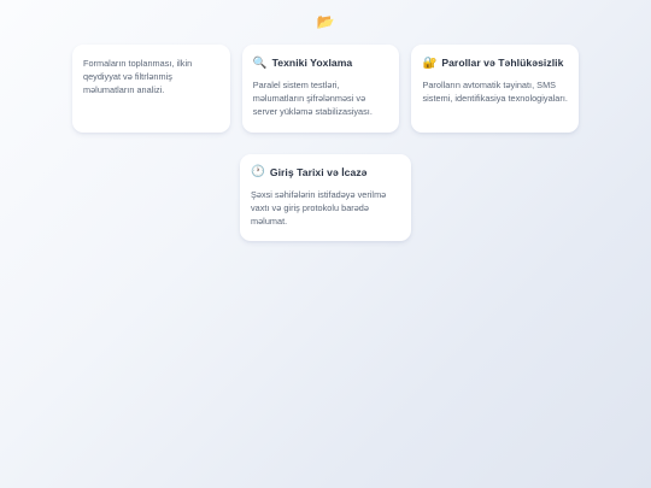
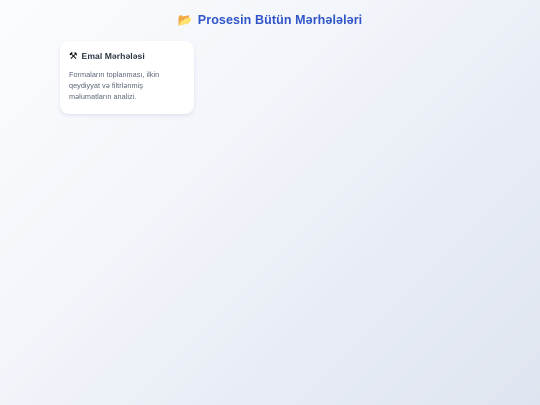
  📂
+ Prosesin Bütün Mərhələləri
+ ⚒
+ Emal Mərhələsi
  Formaların toplanması, ilkin qeydiyyat və filtrlənmiş məlumatların analizi.
- 🔍
- Texniki Yoxlama
- Paralel sistem testləri, məlumatların şifrələnməsi və server yükləmə stabilizasiyası.
- 🔐
- Parollar və Təhlükəsizlik
- Parolların avtomatik təyinatı, SMS sistemi, identifikasiya texnologiyaları.
- 🕐
- Giriş Tarixi və İcazə
- Şəxsi səhifələrin istifadəyə verilmə vaxtı və giriş protokolu barədə məlumat.
